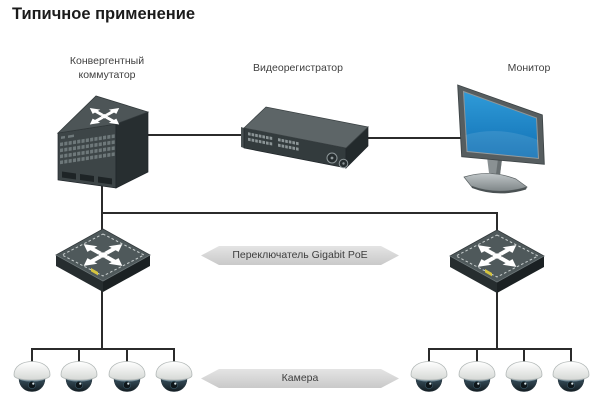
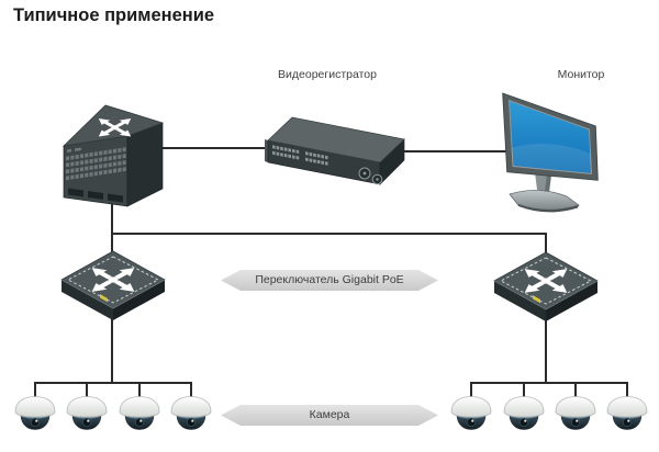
  Типичное применение
- Конвергентный
- коммутатор
  Видеорегистратор
  Монитор
  Переключатель Gigabit PoE
  Камера
